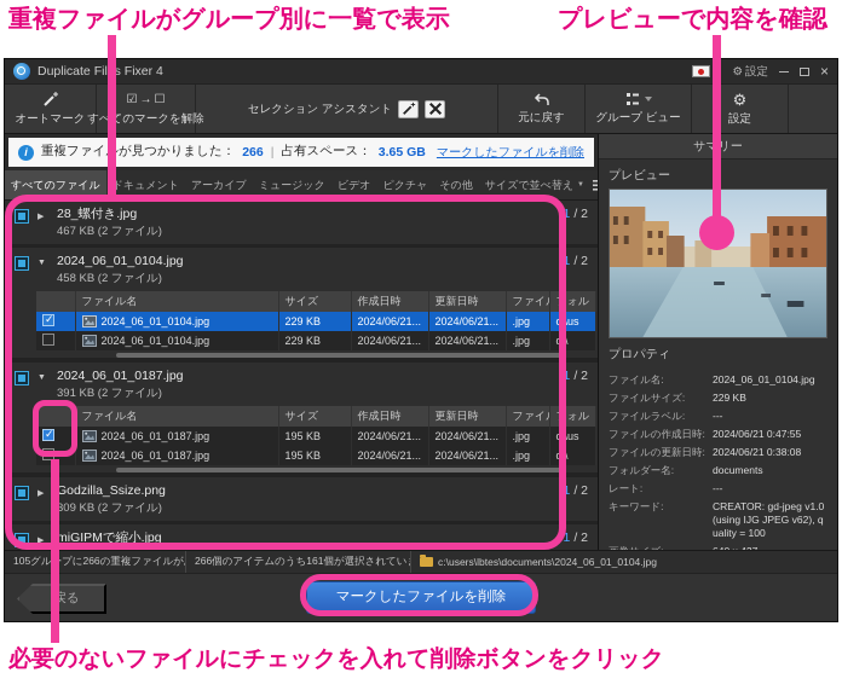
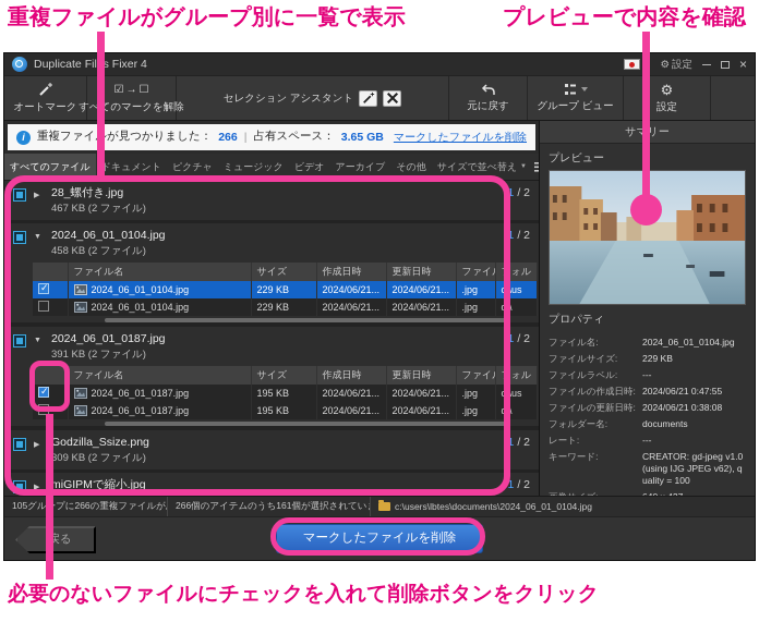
  重複ファイルがグループ別に一覧で表示
  プレビューで内容を確認
  Duplicate Fils Fixer 4
  ⚙
  設定
  ×
  オートマーク
  ☑
  →
  ☐
  すべてのマークを解除
  セレクション アシスタント
  元に戻す
  グループ ビュー
  ⚙
  設定
  i
  重複ファイが見つかりました：
  266
  |
  占有スペース：
  3.65 GB
  マークしたファイルを削除
  すべてのファイル
  ドキュメント
- アーカイブ
+ ピクチャ
  ミュージック
  ビデオ
- ピクチャ
+ アーカイブ
  その他
  サイズで並べ替え
  28_螺付き.jpg
  467 KB (2 ファイル)
  1 / 2
  2024_06_01_0104.jpg
  458 KB (2 ファイル)
  1 / 2
  	ファイル名	サイズ	作成日時	更新日時	ファイ	フォル
  	2024_06_01_0104.jpg	229 KB	2024/06/21...	2024/06/21...	.jpg	c:\us
  	2024_06_01_0104.jpg	229 KB	2024/06/21...	2024/06/21...	.jpg	d:\
  2024_06_01_0187.jpg
  391 KB (2 ファイル)
  1 / 2
  	ファイル名	サイズ	作成日時	更新日時	ファイ	フォル
  	2024_06_01_0187.jpg	195 KB	2024/06/21...	2024/06/21...	.jpg	c:\us
  	2024_06_01_0187.jpg	195 KB	2024/06/21...	2024/06/21...	.jpg	d:\
  Godzilla_Ssize.png
  309 KB (2 ファイル)
  1 / 2
  miGIPMで縮小.jpg
  1 / 2
  サリー
  プレビュー
  プロパティ
  ファイル名:
  2024_06_01_0104.jpg
  ファイルサイズ:
  229 KB
  ファイルラベル:
  ---
  ファイルの作成日時:
  2024/06/21 0:47:55
  ファイルの更新日時:
  2024/06/21 0:38:08
  フォルダー名:
  documents
  レート:
  ---
  キーワード:
  CREATOR: gd-jpeg v1.0 (using IJG JPEG v62), quality = 100
  105グルプに266の重複ファイルが
  c:\users\lbtes\documents\2024_06_01_0104.jpg
  戻る
  マークしたファイルを削除
  必要のないファイルにチェックを入れて削除ボタンをクリック
